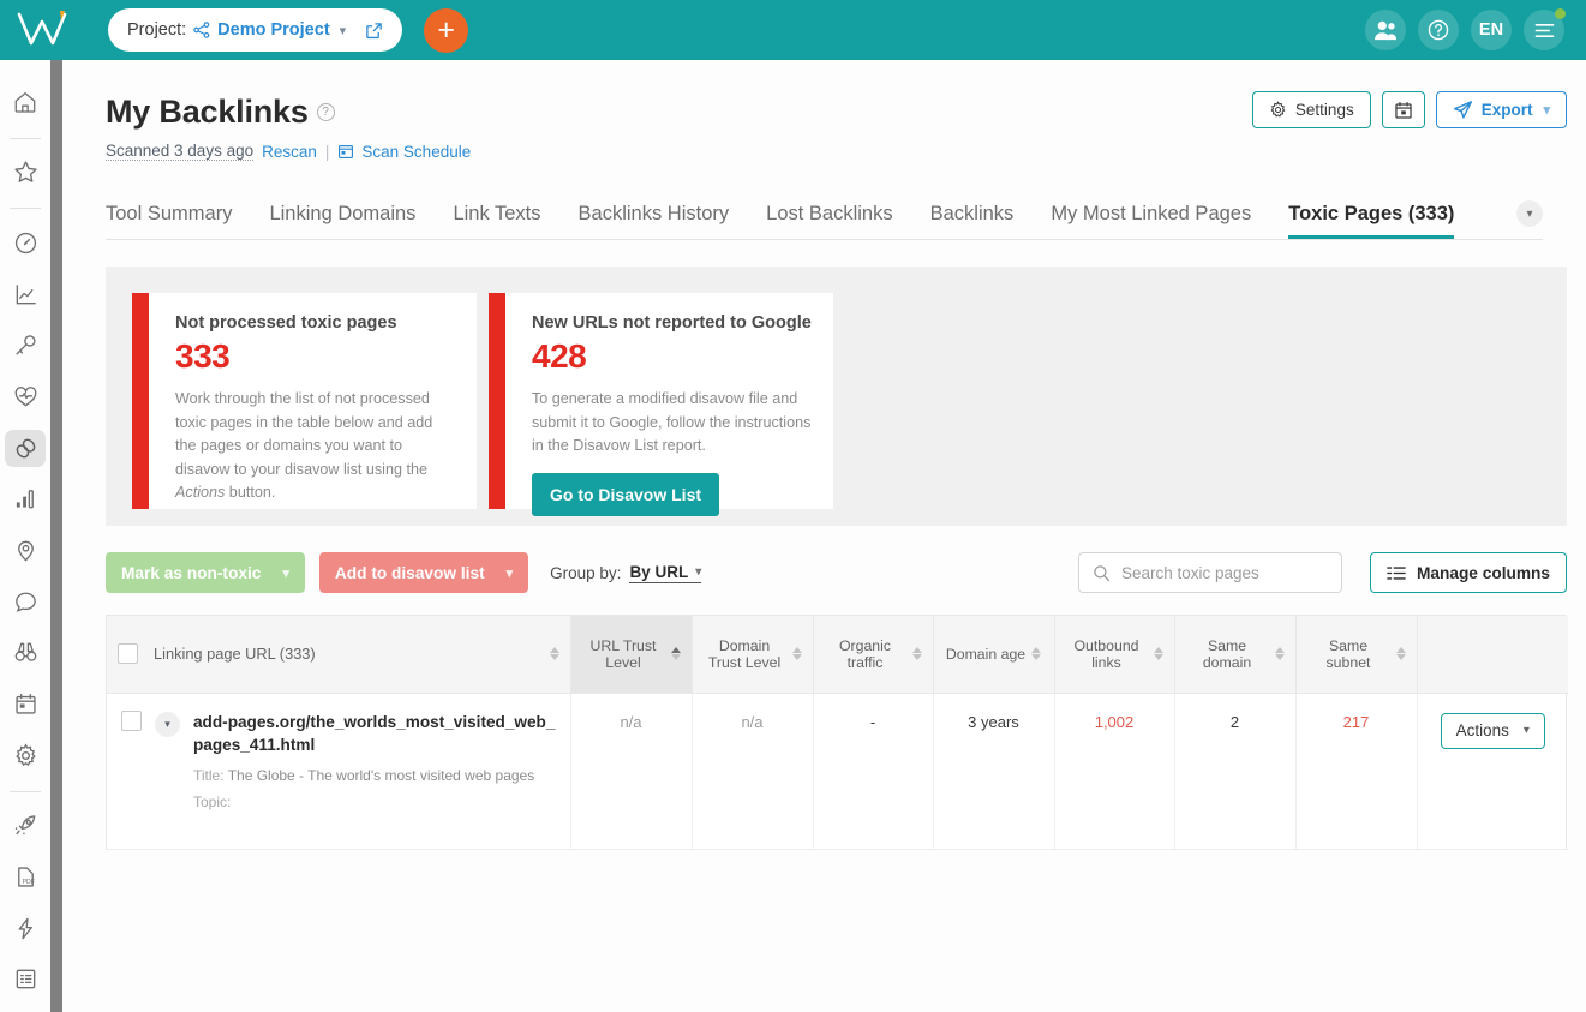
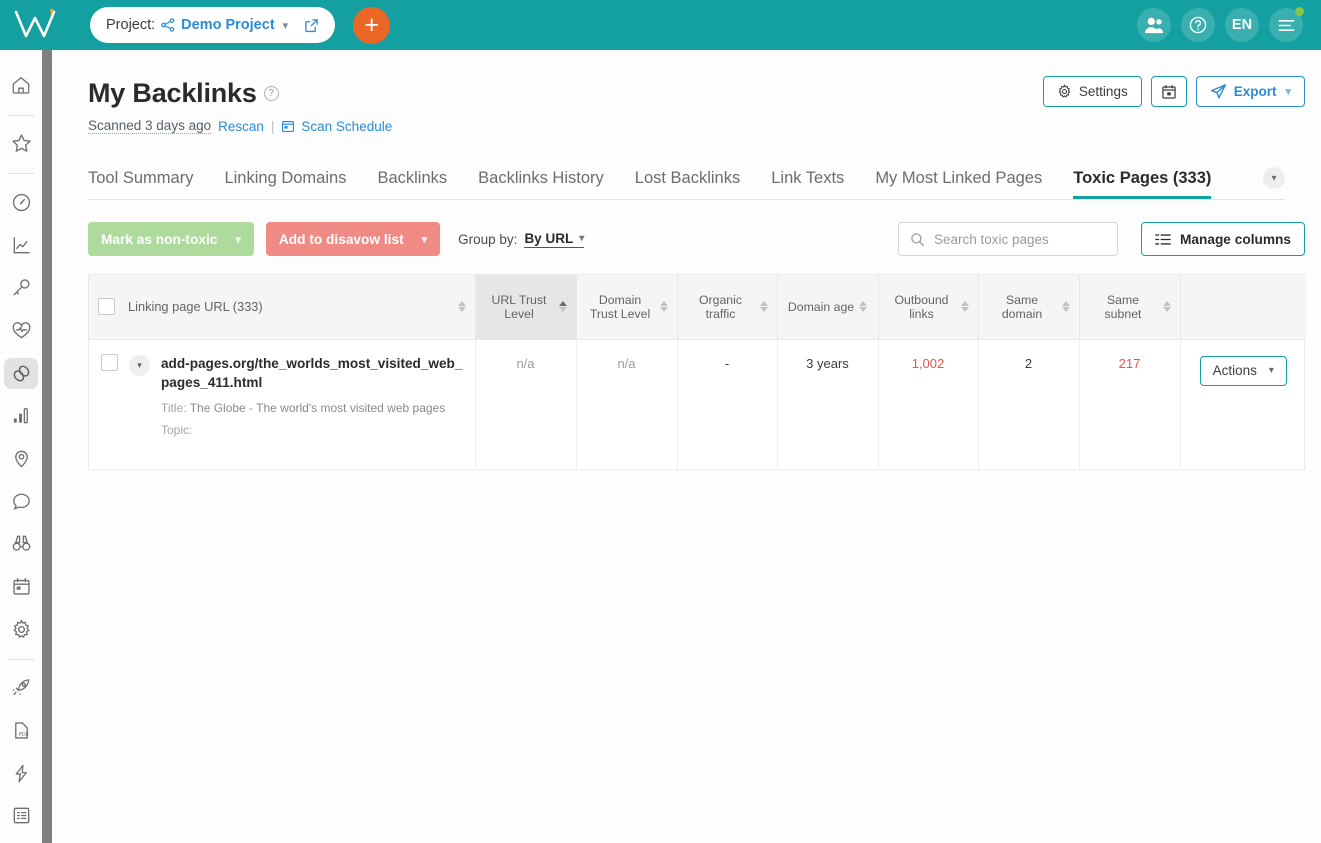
  Project:
  Demo Project
  ▾
  +
  EN
  My Backlinks ?
  Scanned 3 days ago
  Rescan
  |
  Scan Schedule
  Settings
  Export
  ▾
  Tool Summary
  Linking Domains
- Link Texts
+ Backlinks
  Backlinks History
  Lost Backlinks
- Backlinks
+ Link Texts
  My Most Linked Pages
  Toxic Pages (333)
  ▾
- Not processed toxic pages
- 333
- Work through the list of not processed toxic pages in the table below and add the pages or domains you want to disavow to your disavow list using the Actions button.
- New URLs not reported to Google
- 428
- To generate a modified disavow file and submit it to Google, follow the instructions in the Disavow List report.
- Go to Disavow List
  Mark as non-toxic
  ▾
  Add to disavow list
  ▾
  Group by:
  By URL
  ▾
  Search toxic pages
  Manage columns
  Linking page URL (333)	URL Trust Level	Domain Trust Level	Organic traffic	Domain age	Outbound links	Same domain	Same subnet
  ▾ add-pages.org/the_worlds_most_visited_web_pages_411.html Title: The Globe - The world's most visited web pages Topic:	n/a	n/a	-	3 years	1,002	2	217	Actions ▾
